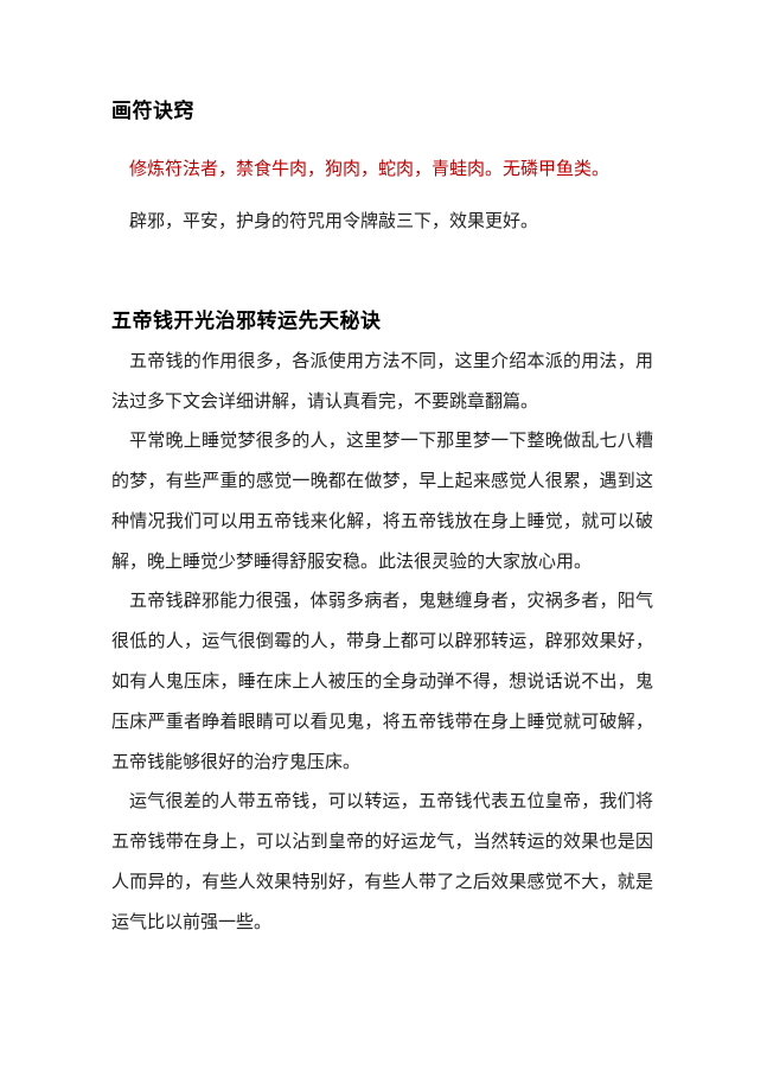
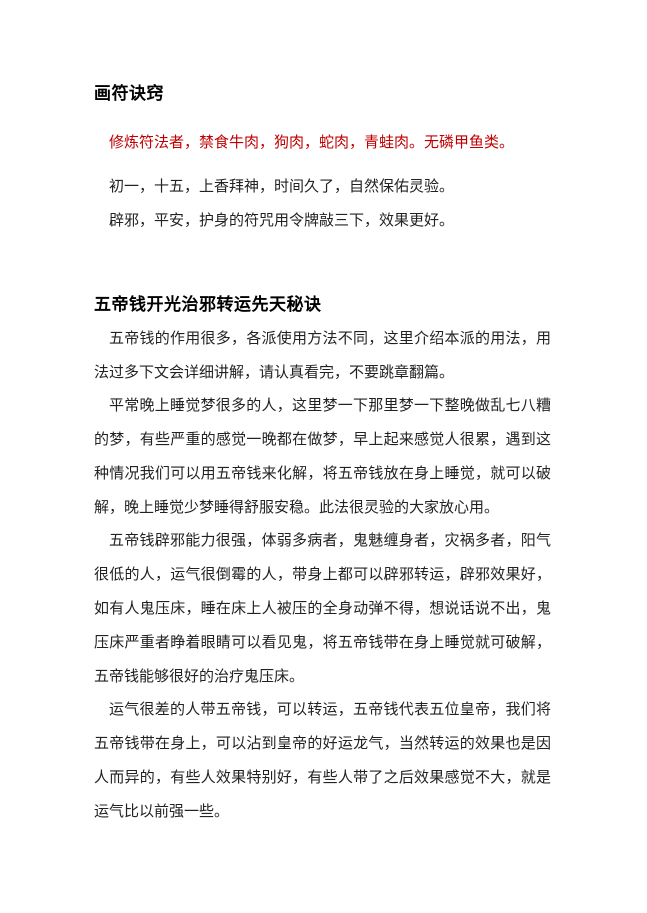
  画符诀窍
  修炼符法者，禁食牛肉，狗肉，蛇肉，青蛙肉。无磷甲鱼类。
+ 初一，十五，上香拜神，时间久了，自然保佑灵验。
  辟邪，平安，护身的符咒用令牌敲三下，效果更好。
  五帝钱开光治邪转运先天秘诀
  五帝钱的作用很多，各派使用方法不同，这里介绍本派的用法，用法过多下文会详细讲解，请认真看完，不要跳章翻篇。
  平常晚上睡觉梦很多的人，这里梦一下那里梦一下整晚做乱七八糟的梦，有些严重的感觉一晚都在做梦，早上起来感觉人很累，遇到这种情况我们可以用五帝钱来化解，将五帝钱放在身上睡觉，就可以破解，晚上睡觉少梦睡得舒服安稳。此法很灵验的大家放心用。
  五帝钱辟邪能力很强，体弱多病者，鬼魅缠身者，灾祸多者，阳气很低的人，运气很倒霉的人，带身上都可以辟邪转运，辟邪效果好，如有人鬼压床，睡在床上人被压的全身动弹不得，想说话说不出，鬼压床严重者睁着眼睛可以看见鬼，将五帝钱带在身上睡觉就可破解，五帝钱能够很好的治疗鬼压床。
  运气很差的人带五帝钱，可以转运，五帝钱代表五位皇帝，我们将五帝钱带在身上，可以沾到皇帝的好运龙气，当然转运的效果也是因人而异的，有些人效果特别好，有些人带了之后效果感觉不大，就是运气比以前强一些。
